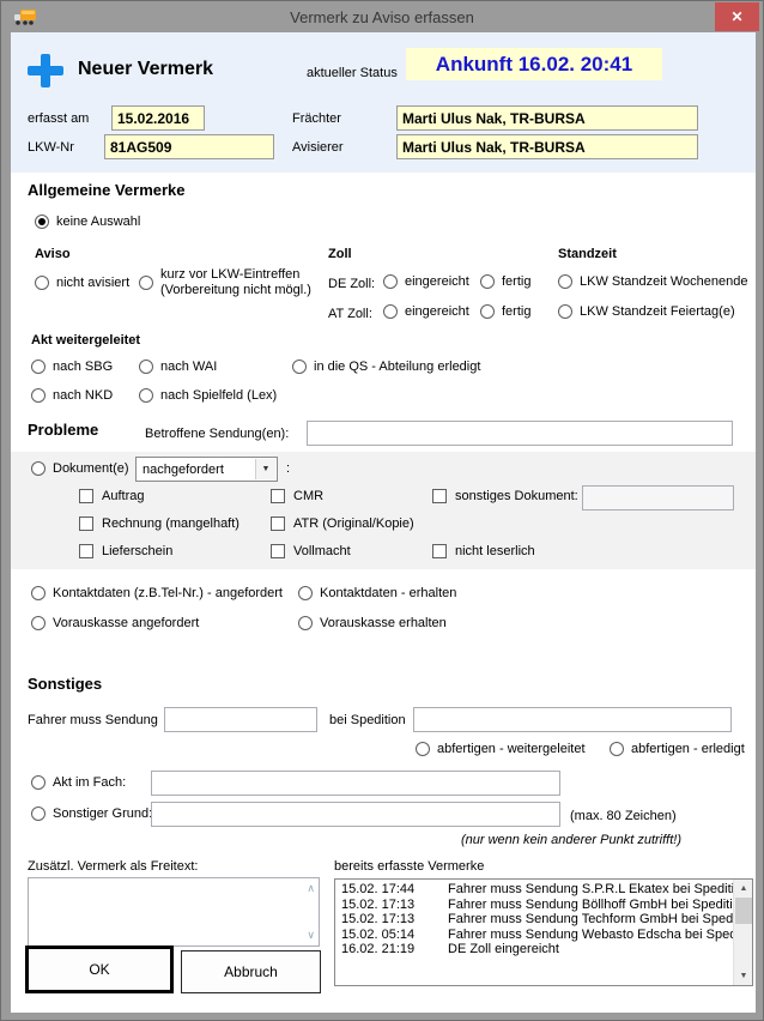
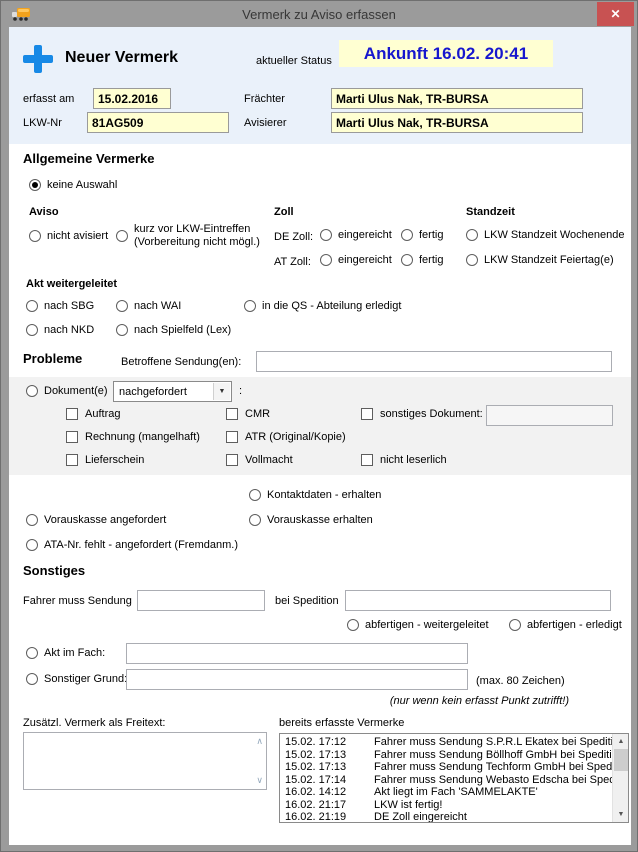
  Vermerk zu Aviso erfassen
  ✕
  Neuer Vermerk
  aktueller Status
  Ankunft 16.02. 20:41
  erfasst am
  15.02.2016
  Frächter
  Marti Ulus Nak, TR-BURSA
  LKW-Nr
  81AG509
  Avisierer
  Marti Ulus Nak, TR-BURSA
  Allgemeine Vermerke
  keine Auswahl
  Aviso
  nicht avisiert
  kurz vor LKW-Eintreffen
  (Vorbereitung nicht mögl.)
  Zoll
  DE Zoll:
  eingereicht
  fertig
  AT Zoll:
  eingereicht
  fertig
  Standzeit
  LKW Standzeit Wochenende
  LKW Standzeit Feiertag(e)
  Akt weitergeleitet
  nach SBG
  nach WAI
  in die QS - Abteilung erledigt
  nach NKD
  nach Spielfeld (Lex)
  Probleme
  Betroffene Sendung(en):
  Dokument(e)
  nachgefordert
  :
  Auftrag
  CMR
  sonstiges Dokument:
  Rechnung (mangelhaft)
  ATR (Original/Kopie)
  Lieferschein
  Vollmacht
  nicht leserlich
- Kontaktdaten (z.B.Tel-Nr.) - angefordert
  Kontaktdaten - erhalten
  Vorauskasse angefordert
  Vorauskasse erhalten
+ ATA-Nr. fehlt - angefordert (Fremdanm.)
  Sonstiges
  Fahrer muss Sendung
  bei Spedition
  abfertigen - weitergeleitet
  abfertigen - erledigt
  Akt im Fach:
  Sonstiger Grund
  (max. 80 Zeichen)
- (nur wenn kein anderer Punkt zutrifft!)
+ (nur wenn kein erfasst Punkt zutrifft!)
  Zusätzl. Vermerk als Freitext:
  ∧
  ∨
  bereits erfasste Vermerke
- 15.02. 17:44
+ 15.02. 17:12
  Fahrer muss Sendung S.P.R.L Ekatex bei Spedit
  15.02. 17:13
  Fahrer muss Sendung Böllhoff GmbH bei Spediti
  15.02. 17:13
  Fahrer muss Sendung Techform GmbH bei Sped
- 15.02. 05:14
+ 15.02. 17:14
  Fahrer muss Sendung Webasto Edscha bei Spe
+ 16.02. 14:12
+ Akt liegt im Fach 'SAMMELAKTE'
+ 16.02. 21:17
+ LKW ist fertig!
  16.02. 21:19
  DE Zoll eingereicht
- OK
- Abbruch
